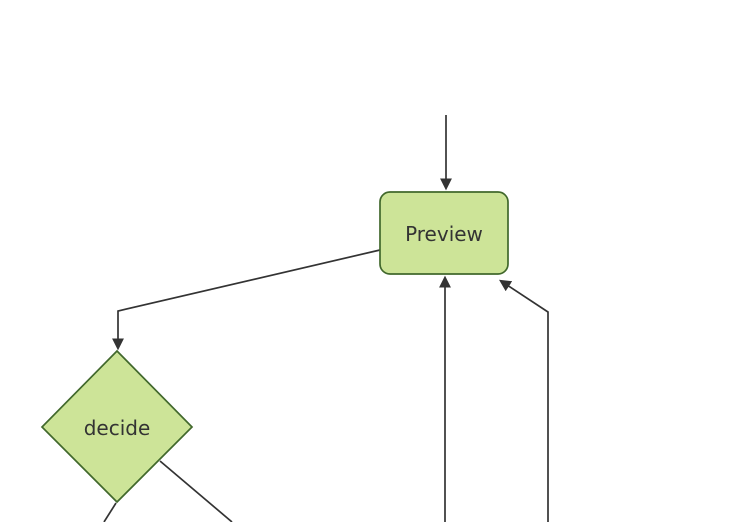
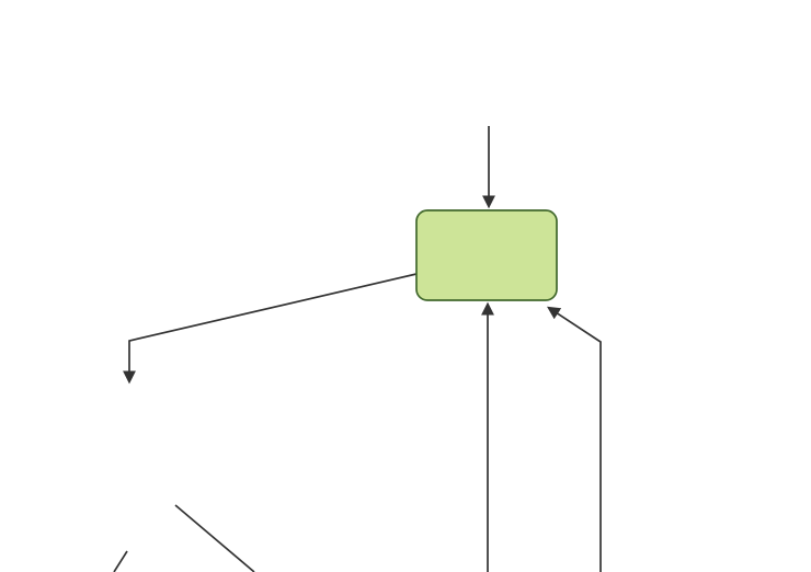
- Preview
- decide
